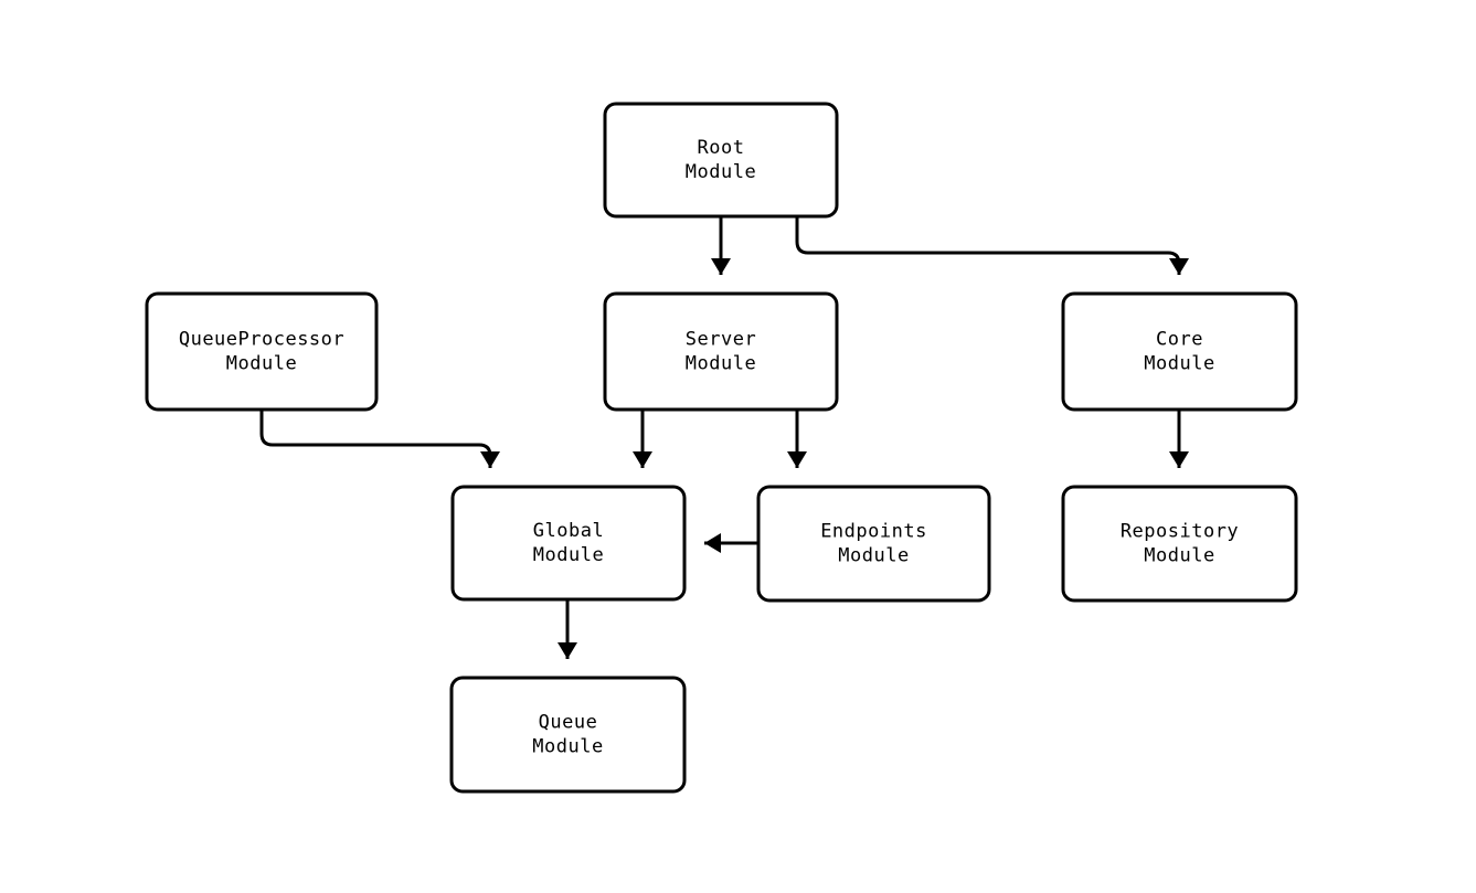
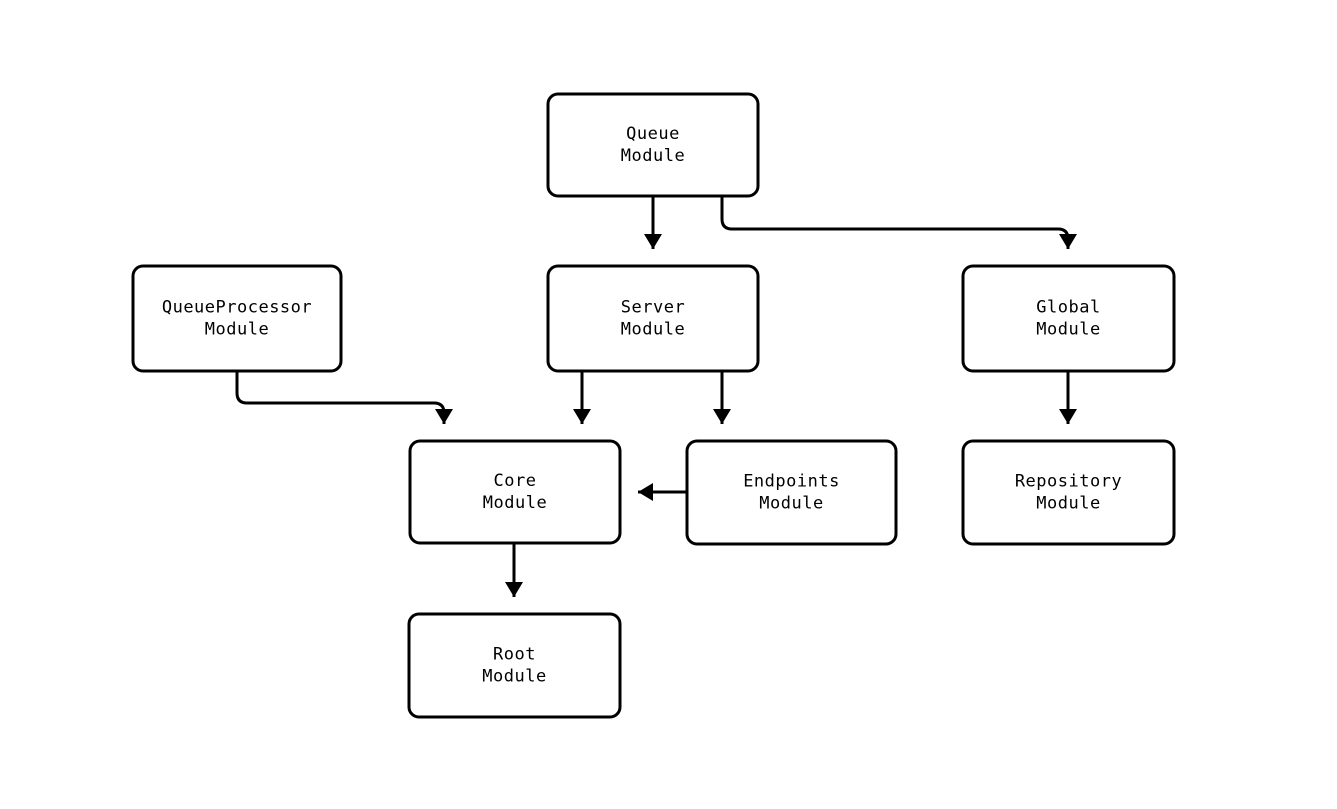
- Root
+ Queue
  Module
  QueueProcessor
  Module
  Server
  Module
- Core
+ Global
  Module
- Global
+ Core
  Module
  Endpoints
  Module
  Repository
  Module
- Queue
+ Root
  Module
